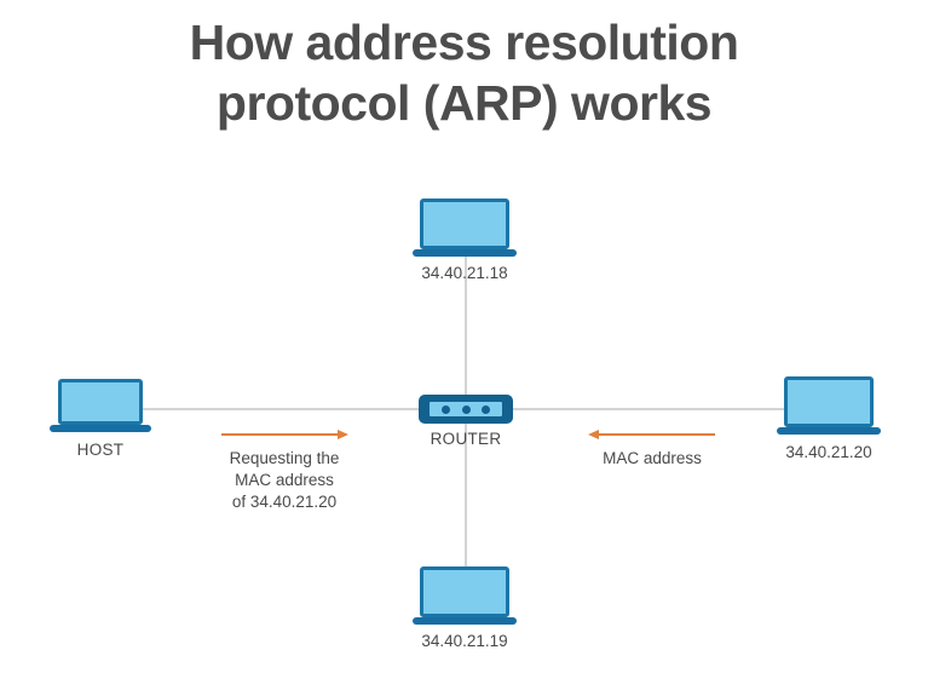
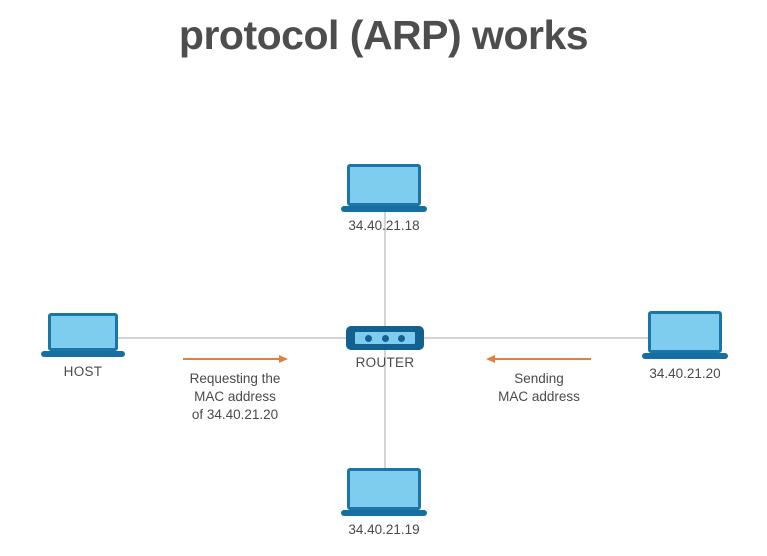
- How address resolution
  protocol (ARP) works
  34.40.21.18
  HOST
  34.40.21.20
  34.40.21.19
  ROUTER
  Requesting the
  MAC address
  of 34.40.21.20
+ Sending
  MAC address
